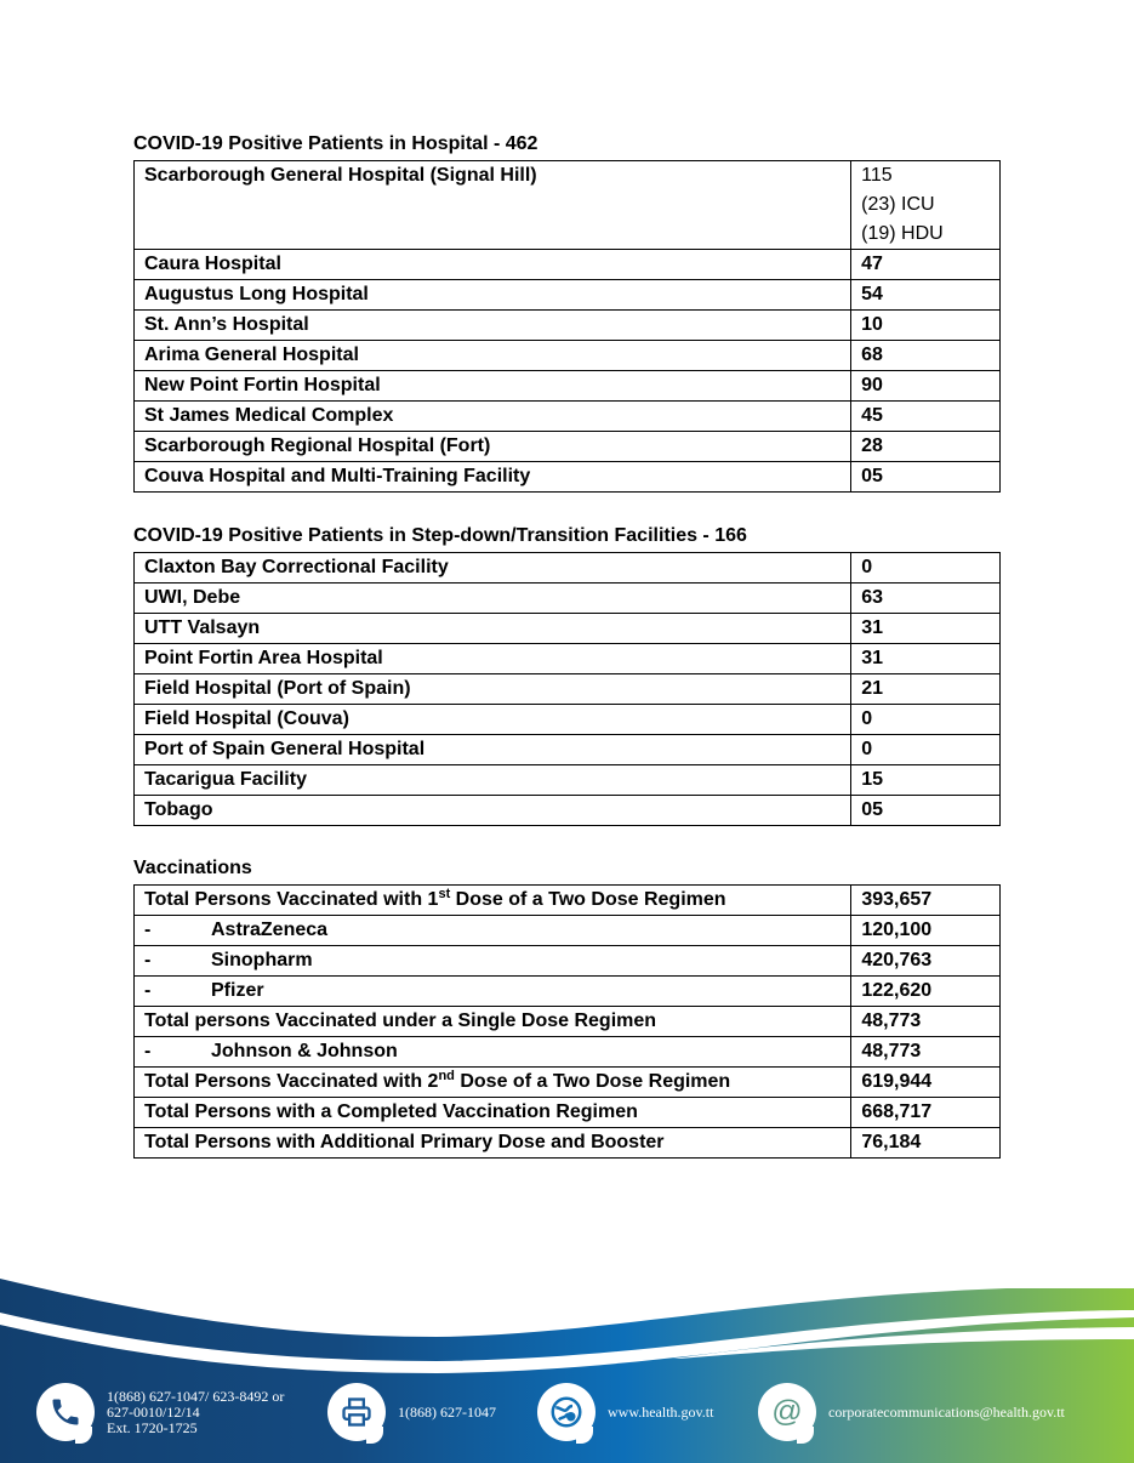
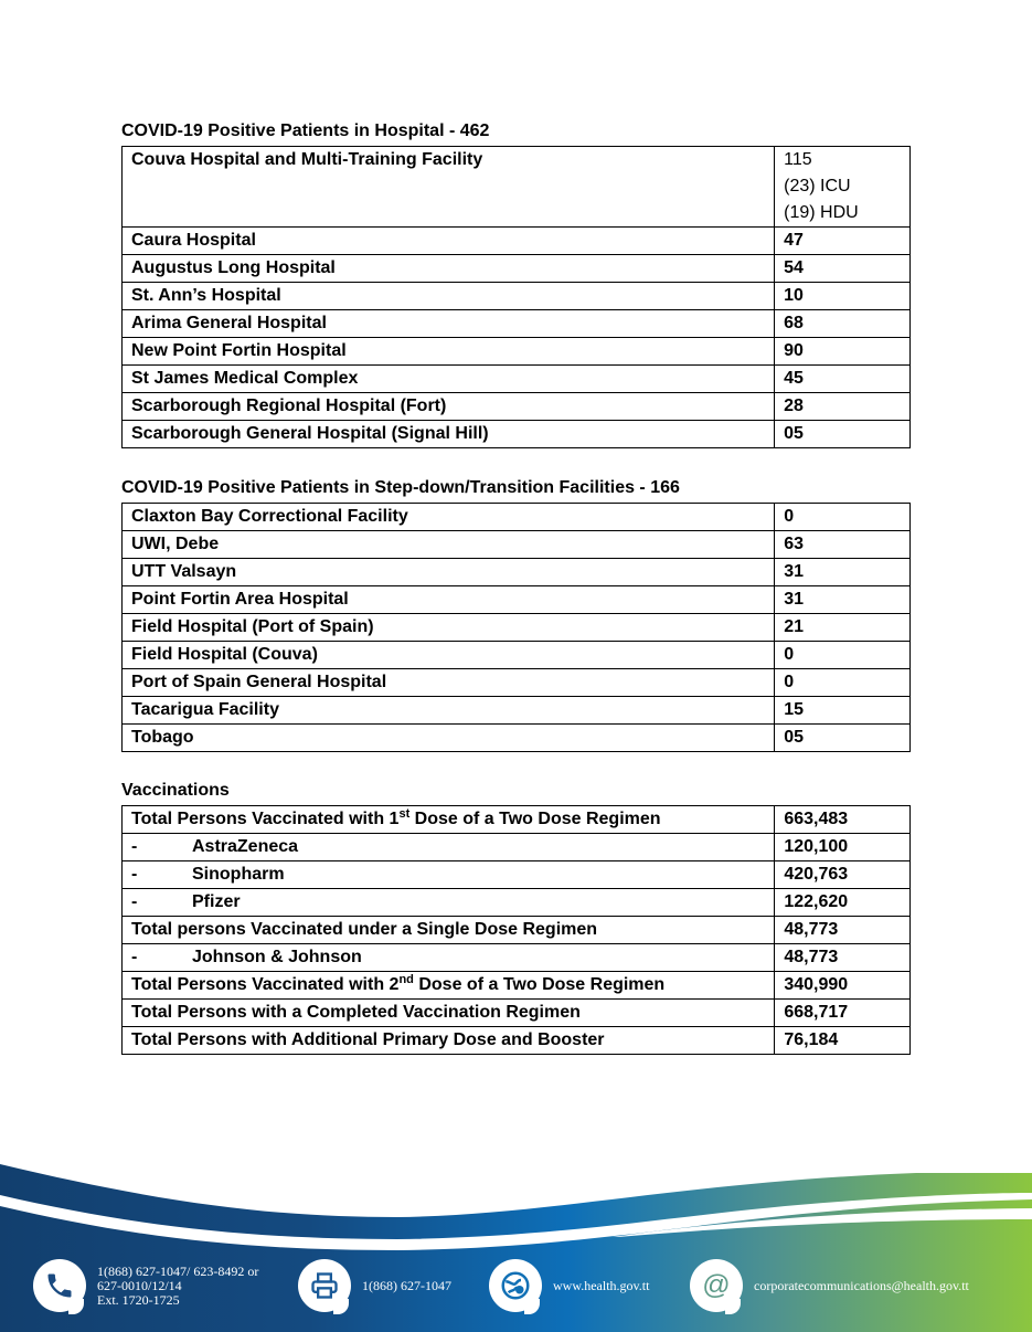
  COVID-19 Positive Patients in Hospital - 462
- Scarborough General Hospital (Signal Hill)	115 (23) ICU (19) HDU
+ Couva Hospital and Multi-Training Facility	115 (23) ICU (19) HDU
  Caura Hospital	47
  Augustus Long Hospital	54
  St. Ann’s Hospital	10
  Arima General Hospital	68
  New Point Fortin Hospital	90
  St James Medical Complex	45
  Scarborough Regional Hospital (Fort)	28
- Couva Hospital and Multi-Training Facility	05
+ Scarborough General Hospital (Signal Hill)	05
  COVID-19 Positive Patients in Step-down/Transition Facilities - 166
  Claxton Bay Correctional Facility	0
  UWI, Debe	63
  UTT Valsayn	31
  Point Fortin Area Hospital	31
  Field Hospital (Port of Spain)	21
  Field Hospital (Couva)	0
  Port of Spain General Hospital	0
  Tacarigua Facility	15
  Tobago	05
  Vaccinations
- Total Persons Vaccinated with 1st Dose of a Two Dose Regimen	393,657
+ Total Persons Vaccinated with 1st Dose of a Two Dose Regimen	663,483
  - AstraZeneca	120,100
  - Sinopharm	420,763
  - Pfizer	122,620
  Total persons Vaccinated under a Single Dose Regimen	48,773
  - Johnson & Johnson	48,773
- Total Persons Vaccinated with 2nd Dose of a Two Dose Regimen	619,944
+ Total Persons Vaccinated with 2nd Dose of a Two Dose Regimen	340,990
  Total Persons with a Completed Vaccination Regimen	668,717
  Total Persons with Additional Primary Dose and Booster	76,184
  1(868) 627-1047/ 623-8492 or
  627-0010/12/14
  Ext. 1720-1725
  1(868) 627-1047
  www.health.gov.tt
  @
  corporatecommunications@health.gov.tt
